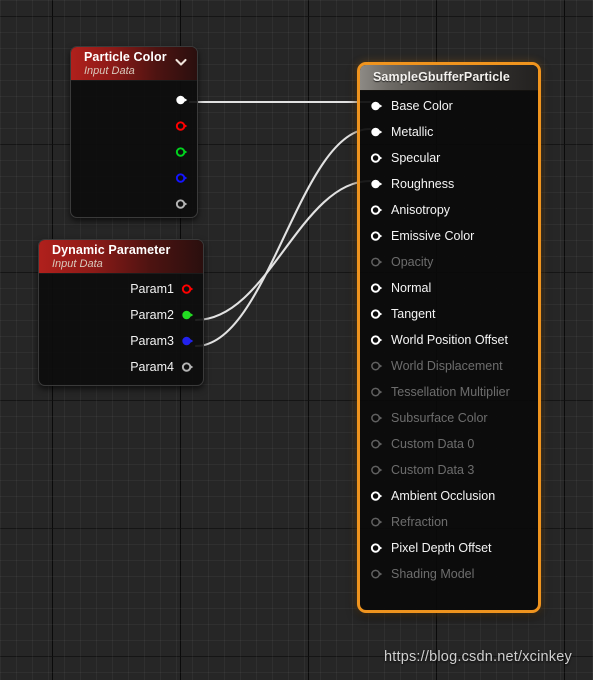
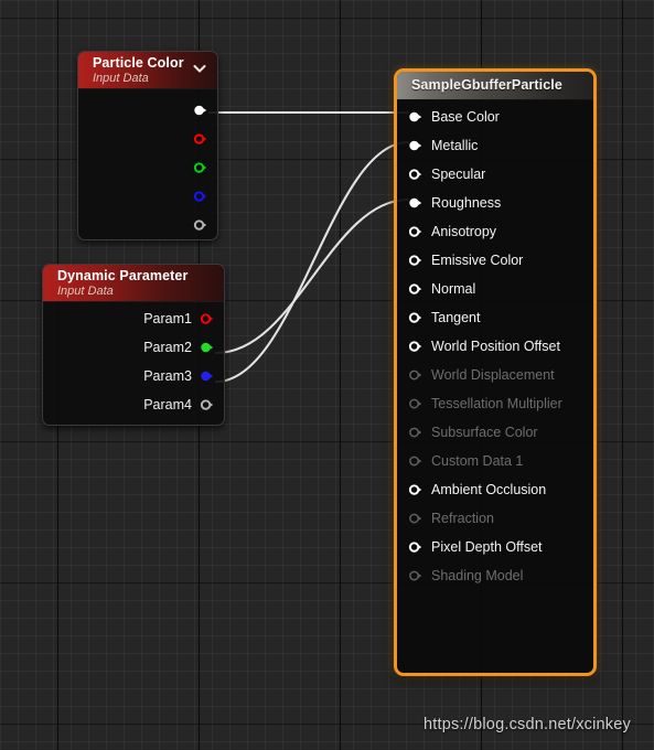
  Particle Color
  Input Data
  Dynamic Parameter
  Input Data
  Param1
  Param2
  Param3
  Param4
  SampleGbufferParticle
  Base Color
  Metallic
  Specular
  Roughness
  Anisotropy
  Emissive Color
- Opacity
  Normal
  Tangent
  World Position Offset
  World Displacement
  Tessellation Multiplier
  Subsurface Color
- Custom Data 0
- Custom Data 3
+ Custom Data 1
  Ambient Occlusion
  Refraction
  Pixel Depth Offset
  Shading Model
  https://blog.csdn.net/xcinkey
